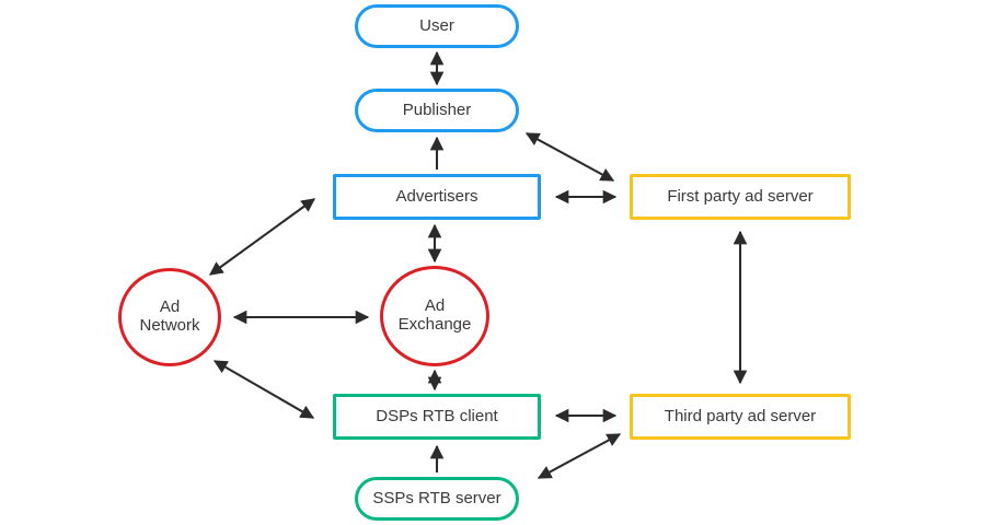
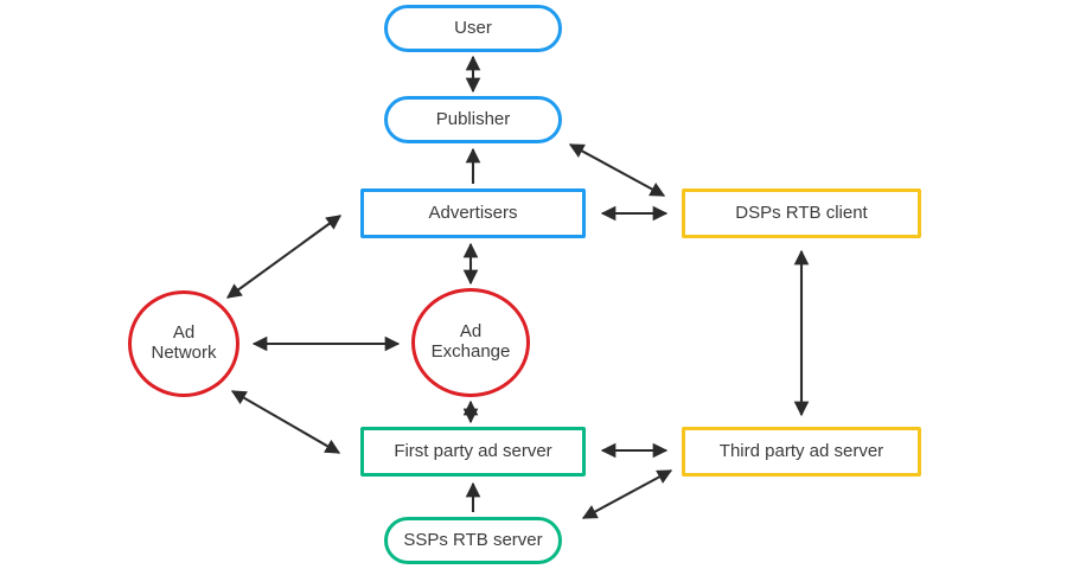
  User
  Publisher
  Advertisers
- First party ad server
+ DSPs RTB client
  Ad
  Network
  Ad
  Exchange
- DSPs RTB client
+ First party ad server
  Third party ad server
  SSPs RTB server
